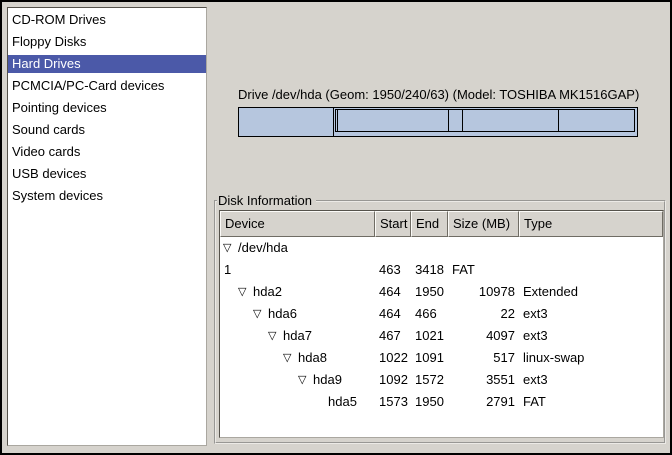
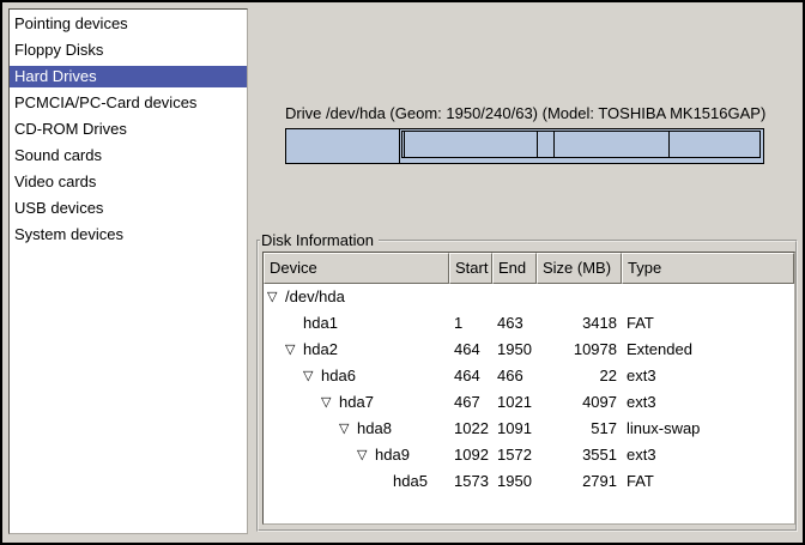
- CD-ROM Drives
+ Pointing devices
  Floppy Disks
  Hard Drives
  PCMCIA/PC-Card devices
- Pointing devices
+ CD-ROM Drives
  Sound cards
  Video cards
  USB devices
  System devices
  Drive /dev/hda (Geom: 1950/240/63) (Model: TOSHIBA MK1516GAP)
  Disk Information
  Device
  Start
  End
  Size (MB)
  Type
  ▽
  /dev/hda
+ hda1
  1
  463
  3418
  FAT
  ▽
  hda2
  464
  1950
  10978
  Extended
  ▽
  hda6
  464
  466
  22
  ext3
  ▽
  hda7
  467
  1021
  4097
  ext3
  ▽
  hda8
  1022
  1091
  517
  linux-swap
  ▽
  hda9
  1092
  1572
  3551
  ext3
  hda5
  1573
  1950
  2791
  FAT
